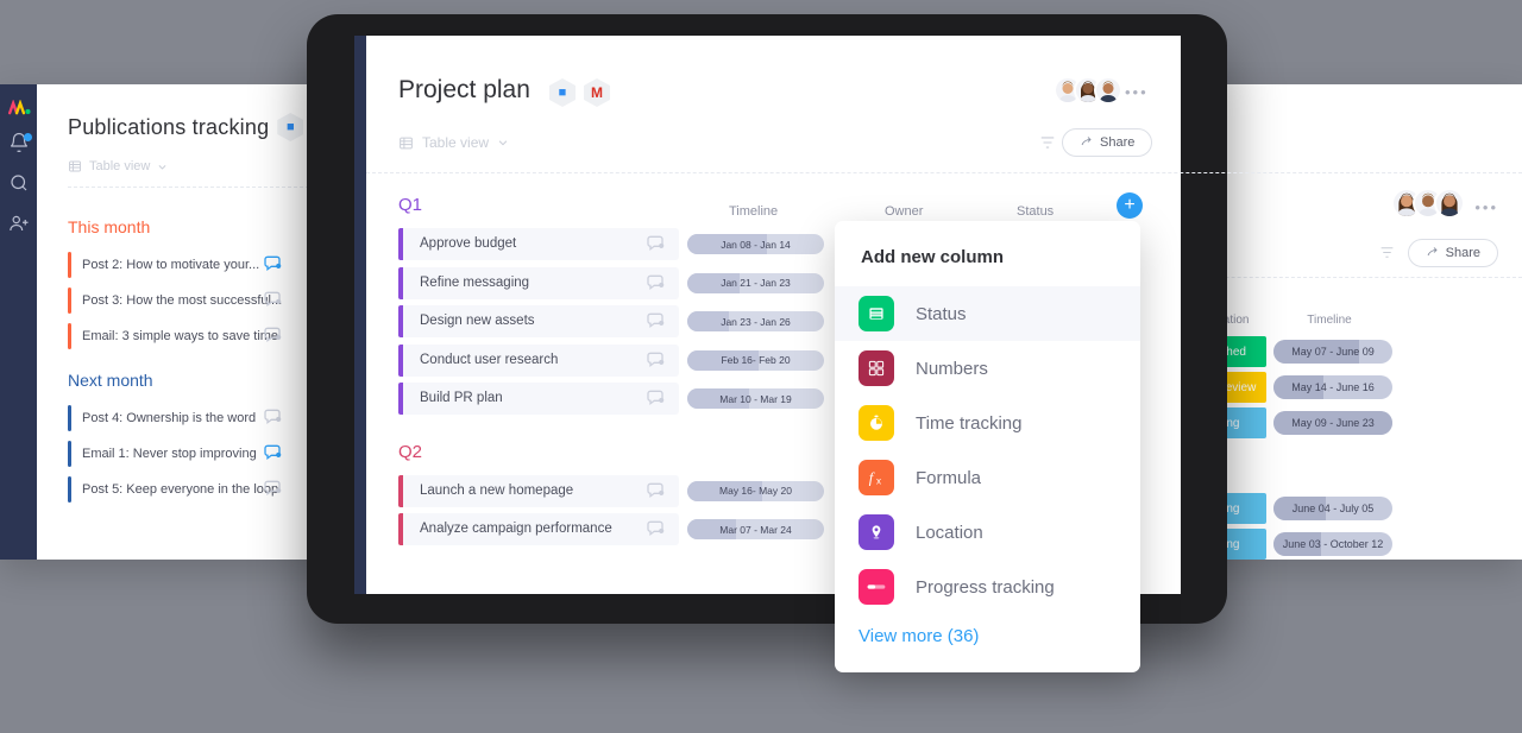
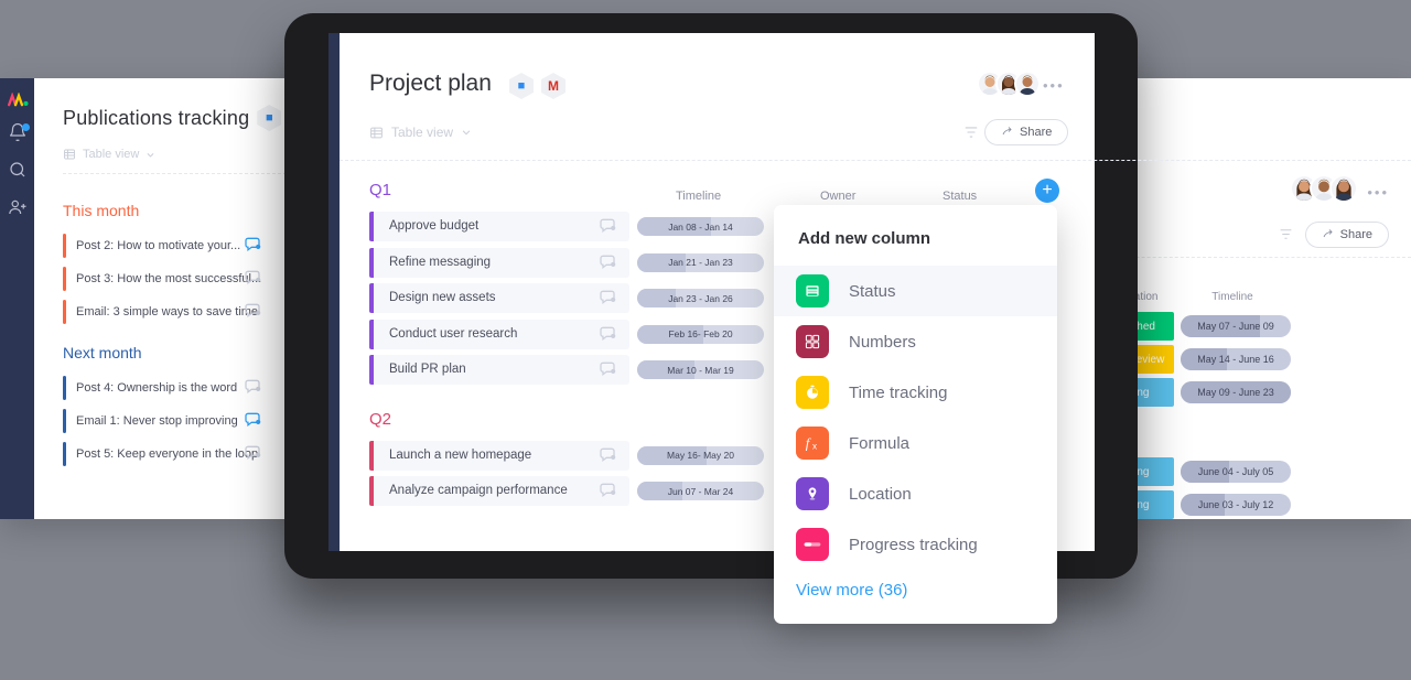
  Publications tracking
  ■
  Table view
  This month
  Post 2: How to motivate your...
  Post 3: How the most successfl.
  Email: 3 simple ways to save tie
  Next month
  Post 4: Ownership is the word
  Email 1: Never stop improving
  Post 5: Keep everyone in the loop
  •••
  Share
  Timeline
  May 07 - June 09
  May 14 - June 16
  May 09 - June 23
  June 04 - July 05
- June 03 - October 12
+ June 03 - July 12
  Project plan
  ■
  M
  Table view
  •••
  Share
  Timeline
  Owner
  Status
  +
  Q1
  Approve budget
  Jan 08 - Jan 14
  Refine messaging
  Jan 21 - Jan 23
  Design new assets
  Jan 23 - Jan 26
  Conduct user research
  Feb 16- Feb 20
  Build PR plan
  Mar 10 - Mar 19
  Q2
  Launch a new homepage
  May 16- May 20
  Analyze campaign performance
- Mar 07 - Mar 24
+ Jun 07 - Mar 24
  Add new column
  Status
  Numbers
  Time tracking
  f
  x
  Formula
  Location
  Progress tracking
  View more (36)
